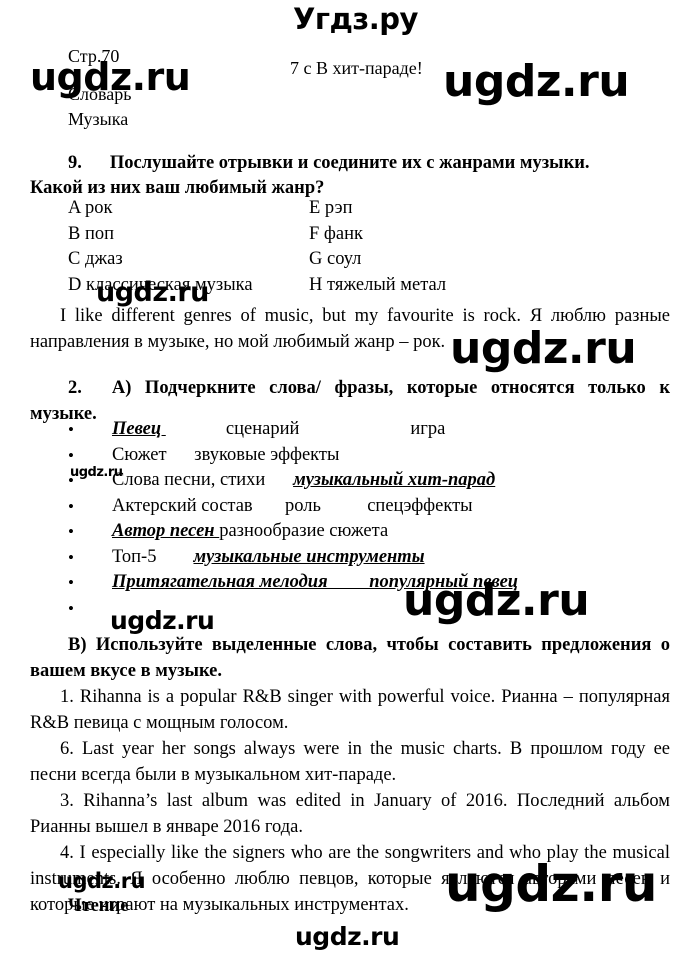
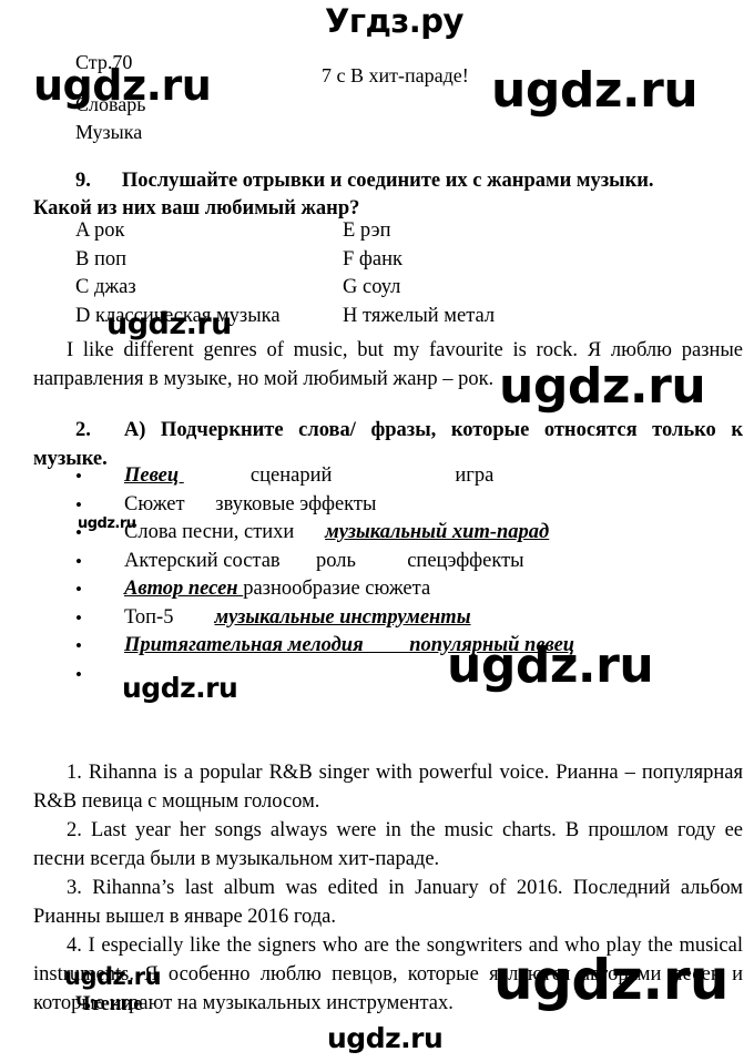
  Стр.70
  7 c B хит-параде!
  Словарь
  Музыка
  9. Послушайте отрывки и соедините их с жанрами музыки.
  Какой из них ваш любимый жанр?
  A рок	E рэп
  B поп	F фанк
  C джаз	G соул
  D классическая музыка	H тяжелый метал
  I like different genres of music, but my favourite is rock. Я люблю разные направления в музыке, но мой любимый жанр – рок.
  2. A) Подчеркните слова/ фразы, которые относятся только к музыке.
  •
  Певец сценарий игра
  •
  Сюжет звуковые эффекты
  •
  Слова песни, стихи музыкальный хит-парад
  •
  Актерский состав роль спецэффекты
  •
  Автор песен разнообразие сюжета
  •
  Топ-5 музыкальные инструменты
  •
  Притягательная мелодия популярный певец
  •
- B) Используйте выделенные слова, чтобы составить предложения о вашем вкусе в музыке.
  1. Rihanna is a popular R&B singer with powerful voice. Рианна – популярная R&B певица с мощным голосом.
- 6. Last year her songs always were in the music charts. В прошлом году ее песни всегда были в музыкальном хит-параде.
+ 2. Last year her songs always were in the music charts. В прошлом году ее песни всегда были в музыкальном хит-параде.
  3. Rihanna’s last album was edited in January of 2016. Последний альбом Рианны вышел в январе 2016 года.
  4. I especially like the signers who are the songwriters and who play the musical instruments. Я особенно люблю певцов, которые являются авторами песен и которые играют на музыкальных инструментах.
  Чтение
  Угдз.ру
  ugdz.ru
  ugdz.ru
  ugdz.ru
  ugdz.ru
  ugdz.ru
  ugdz.ru
  ugdz.ru
  ugdz.ru
  ugdz.ru
  ugdz.ru
